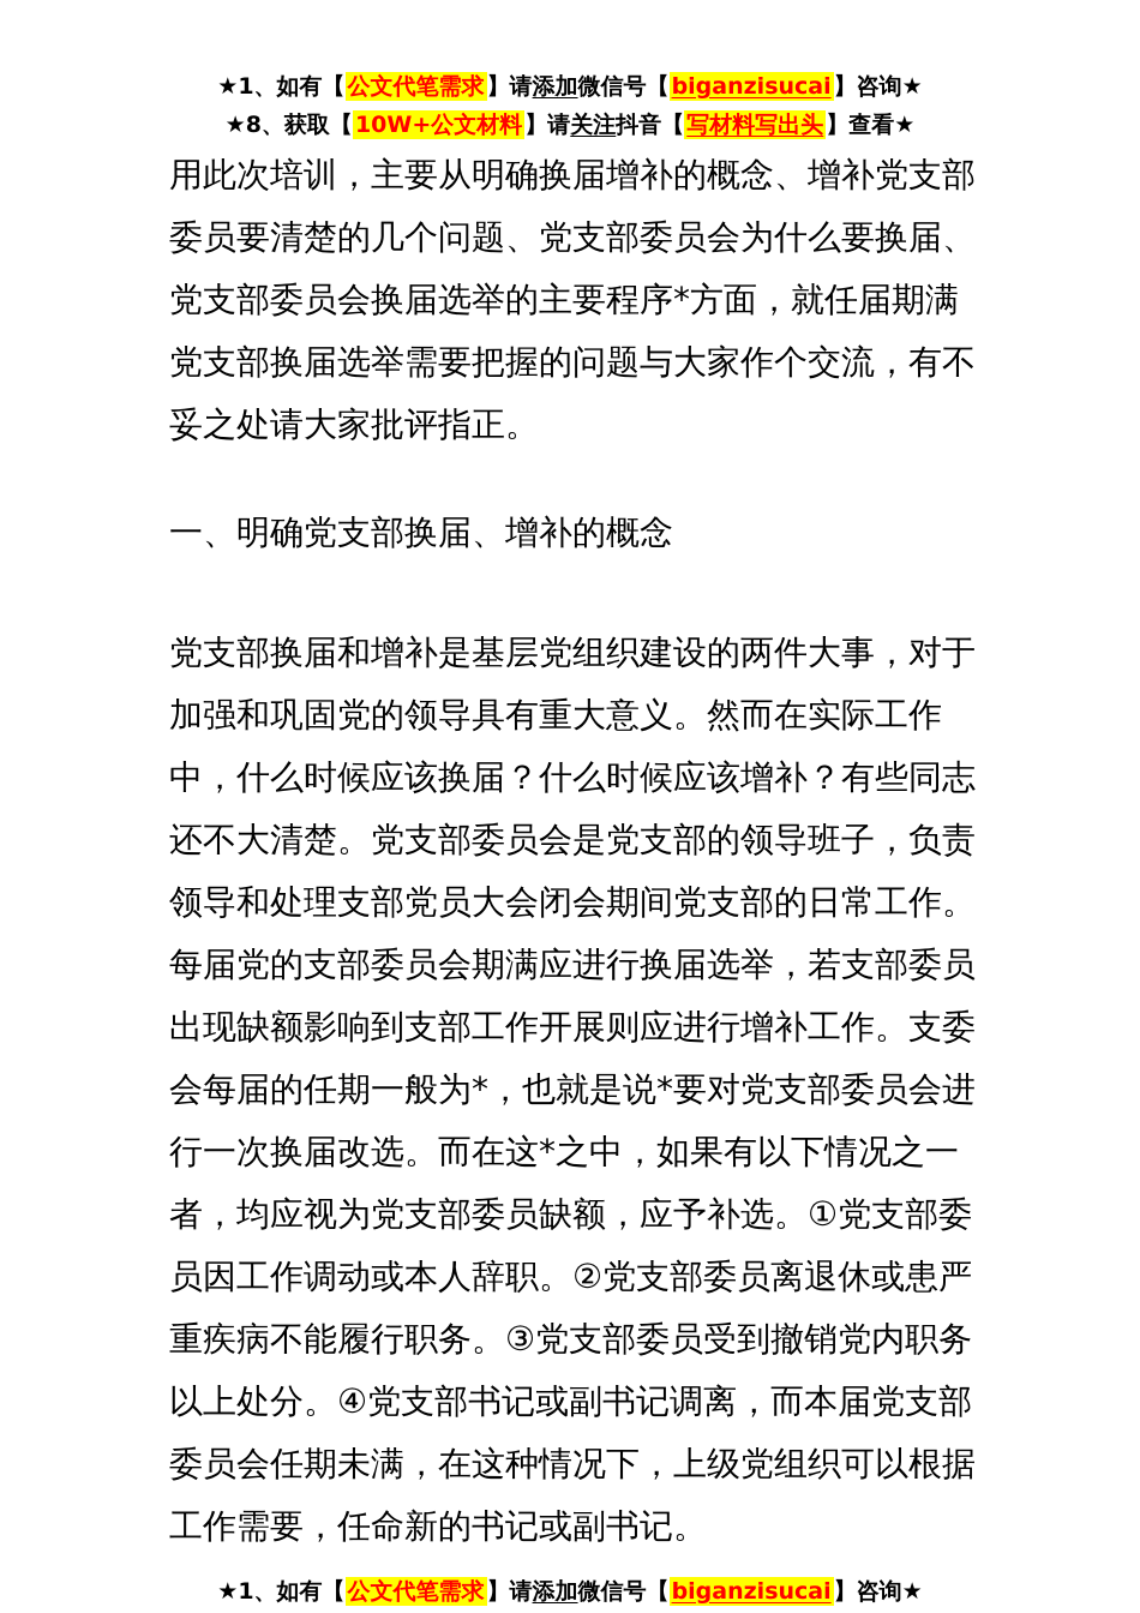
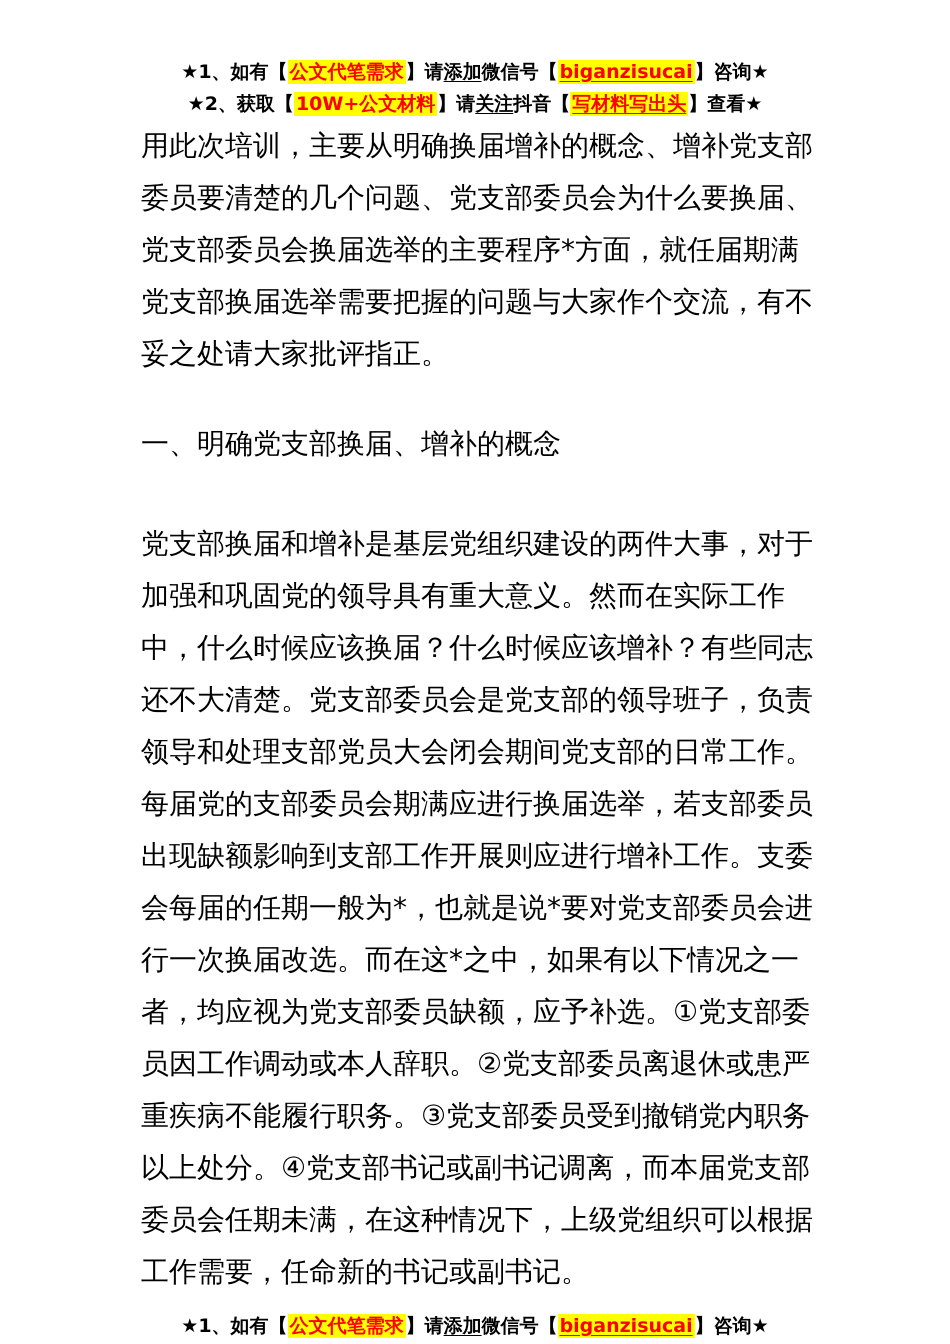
  ★1、如有【公文代笔需求】请添加微信号【biganzisucai】咨询★
- ★8、获取【10W+公文材料】请关注抖音【写材料写出头】查看★
+ ★2、获取【10W+公文材料】请关注抖音【写材料写出头】查看★
  用此次培训，主要从明确换届增补的概念、增补党支部委员要清楚的几个问题、党支部委员会为什么要换届、党支部委员会换届选举的主要程序*方面，就任届期满党支部换届选举需要把握的问题与大家作个交流，有不妥之处请大家批评指正。
  一、明确党支部换届、增补的概念
  党支部换届和增补是基层党组织建设的两件大事，对于加强和巩固党的领导具有重大意义。然而在实际工作中，什么时候应该换届？什么时候应该增补？有些同志还不大清楚。党支部委员会是党支部的领导班子，负责领导和处理支部党员大会闭会期间党支部的日常工作。每届党的支部委员会期满应进行换届选举，若支部委员出现缺额影响到支部工作开展则应进行增补工作。支委会每届的任期一般为*，也就是说*要对党支部委员会进行一次换届改选。而在这*之中，如果有以下情况之一者，均应视为党支部委员缺额，应予补选。①党支部委员因工作调动或本人辞职。②党支部委员离退休或患严重疾病不能履行职务。③党支部委员受到撤销党内职务以上处分。④党支部书记或副书记调离，而本届党支部委员会任期未满，在这种情况下，上级党组织可以根据工作需要，任命新的书记或副书记。
  ★1、如有【公文代笔需求】请添加微信号【biganzisucai】咨询★
